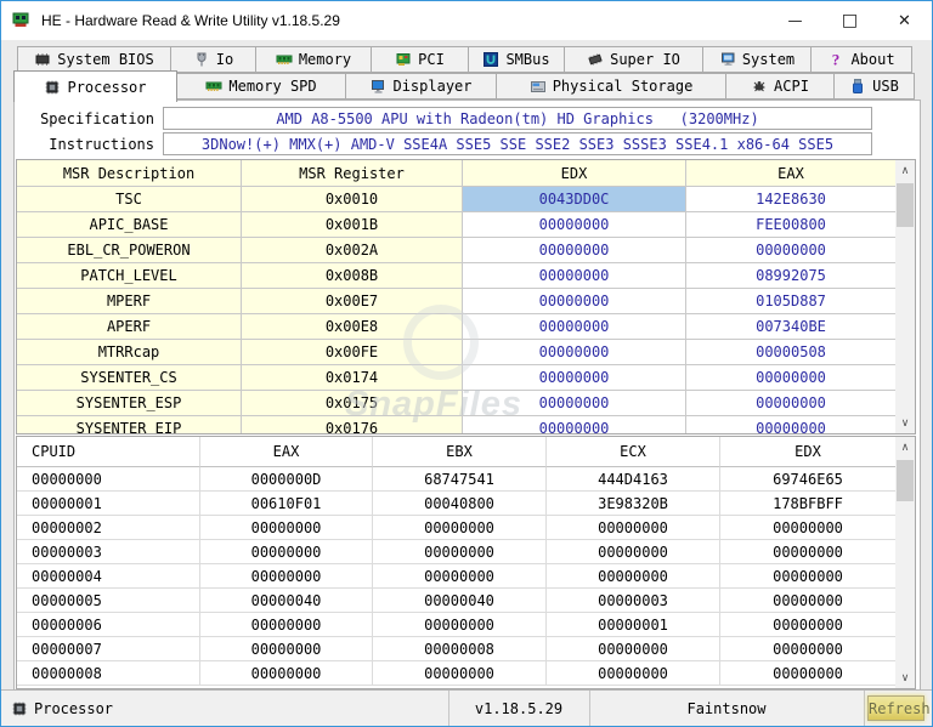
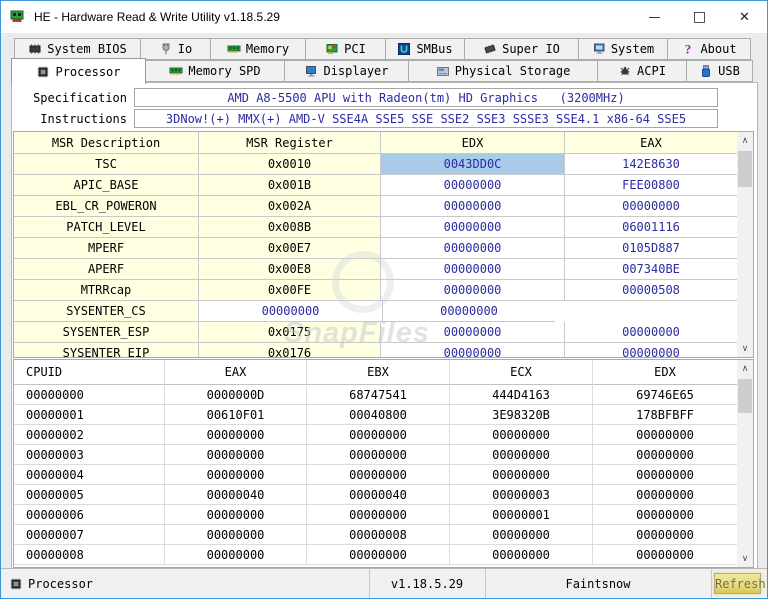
  HE - Hardware Read & Write Utility v1.18.5.29
  —
  □
  ✕
  System BIOS
  Io
  Memory
  PCI
  SMBus
  Super IO
  System
  ?
  About
  Processor
  Memory SPD
  Displayer
  Physical Storage
  ACPI
  USB
  Specification
  AMD A8-5500 APU with Radeon(tm) HD Graphics (3200MHz)
  Instructions
  3DNow!(+) MMX(+) AMD-V SSE4A SSE5 SSE SSE2 SSE3 SSSE3 SSE4.1 x86-64 SSE5
  MSR Description
  MSR Register
  EDX
  EAX
  TSC
  0x0010
  0043DD0C
  142E8630
  APIC_BASE
  0x001B
  00000000
  FEE00800
  EBL_CR_POWERON
  0x002A
  00000000
  00000000
  PATCH_LEVEL
  0x008B
  00000000
- 08992075
+ 06001116
  MPERF
  0x00E7
  00000000
  0105D887
  APERF
  0x00E8
  00000000
  007340BE
  MTRRcap
  0x00FE
  00000000
  00000508
  SYSENTER_CS
- 0x0174
  00000000
  00000000
  SYSENTER_ESP
  0x0175
  00000000
  00000000
  SYSENTER_EIP
  0x0176
  00000000
  00000000
  ∧
  ∨
  CPUID
  EAX
  EBX
  ECX
  EDX
  00000000
  0000000D
  68747541
  444D4163
  69746E65
  00000001
  00610F01
  00040800
  3E98320B
  178BFBFF
  00000002
  00000000
  00000000
  00000000
  00000000
  00000003
  00000000
  00000000
  00000000
  00000000
  00000004
  00000000
  00000000
  00000000
  00000000
  00000005
  00000040
  00000040
  00000003
  00000000
  00000006
  00000000
  00000000
  00000001
  00000000
  00000007
  00000000
  00000008
  00000000
  00000000
  00000008
  00000000
  00000000
  00000000
  00000000
  ∧
  ∨
  SnapFiles
  Processor
  v1.18.5.29
  Faintsnow
  Refresh
